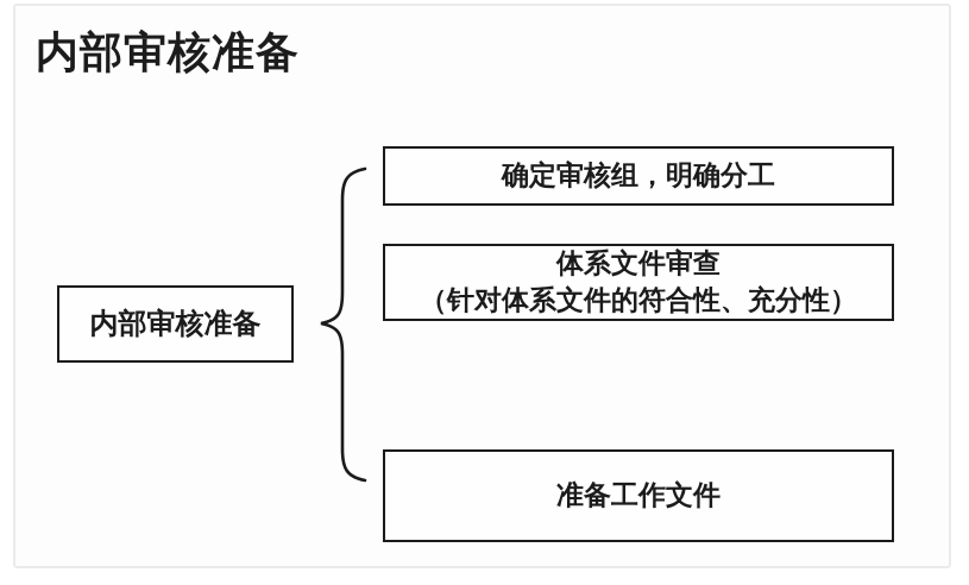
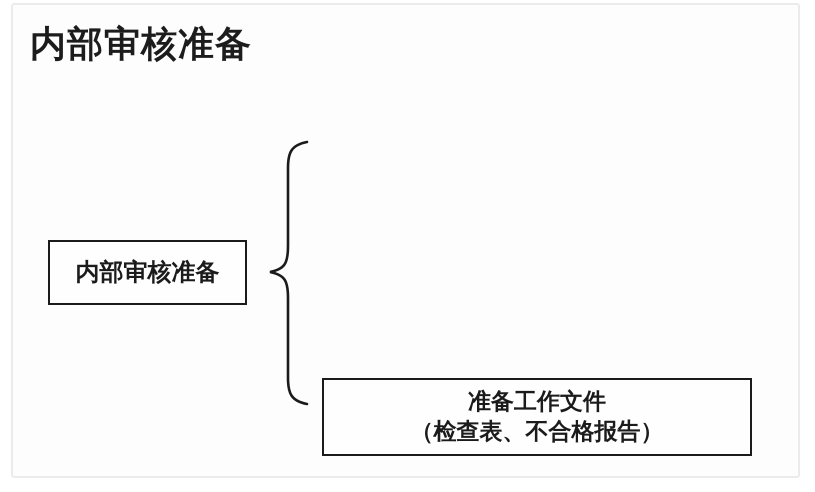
  内部审核准备
  内部审核准备
- 确定审核组，明确分工
- 体系文件审查
- （针对体系文件的符合性、充分性）
  准备工作文件
+ （检查表、不合格报告）
